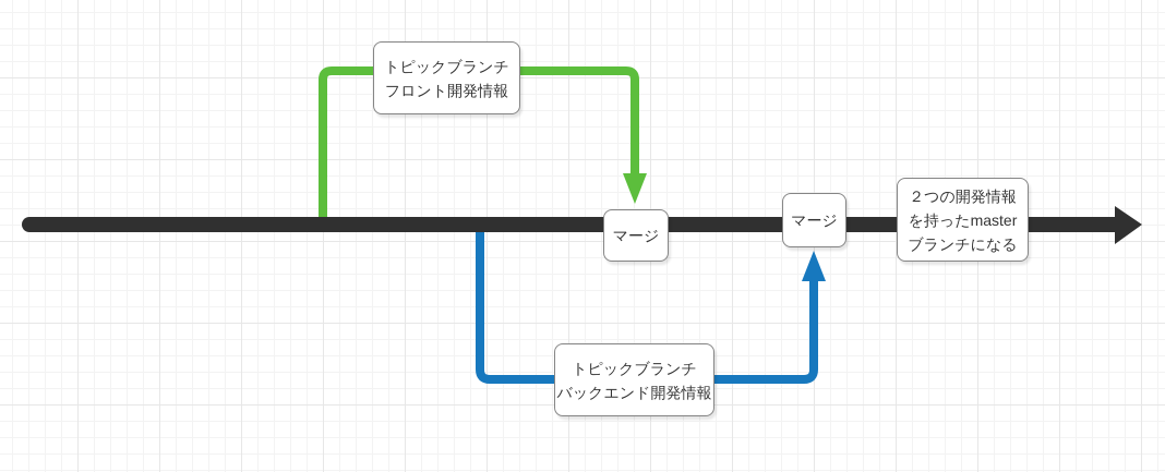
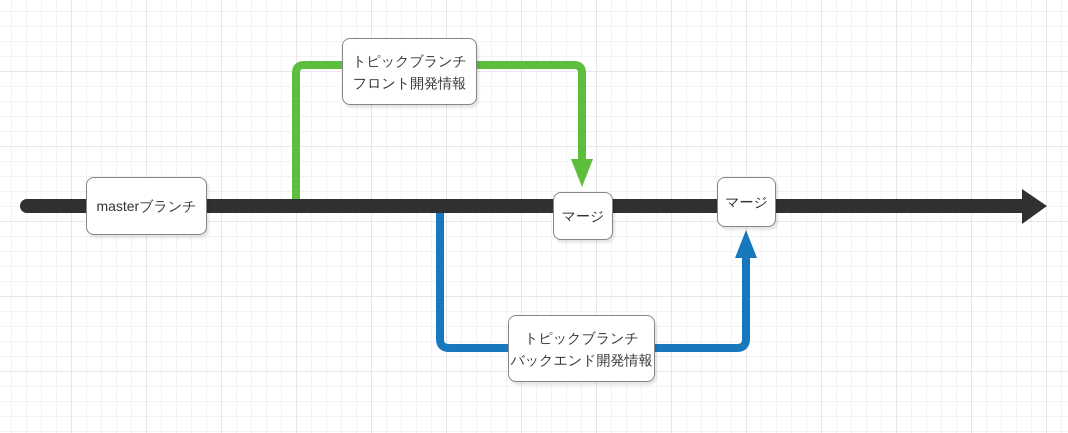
+ masterブランチ
  トピックブランチ
  フロント開発情報
  マージ
  マージ
  トピックブランチ
  バックエンド開発情報
- ２つの開発情報
- を持ったmaster
- ブランチになる
